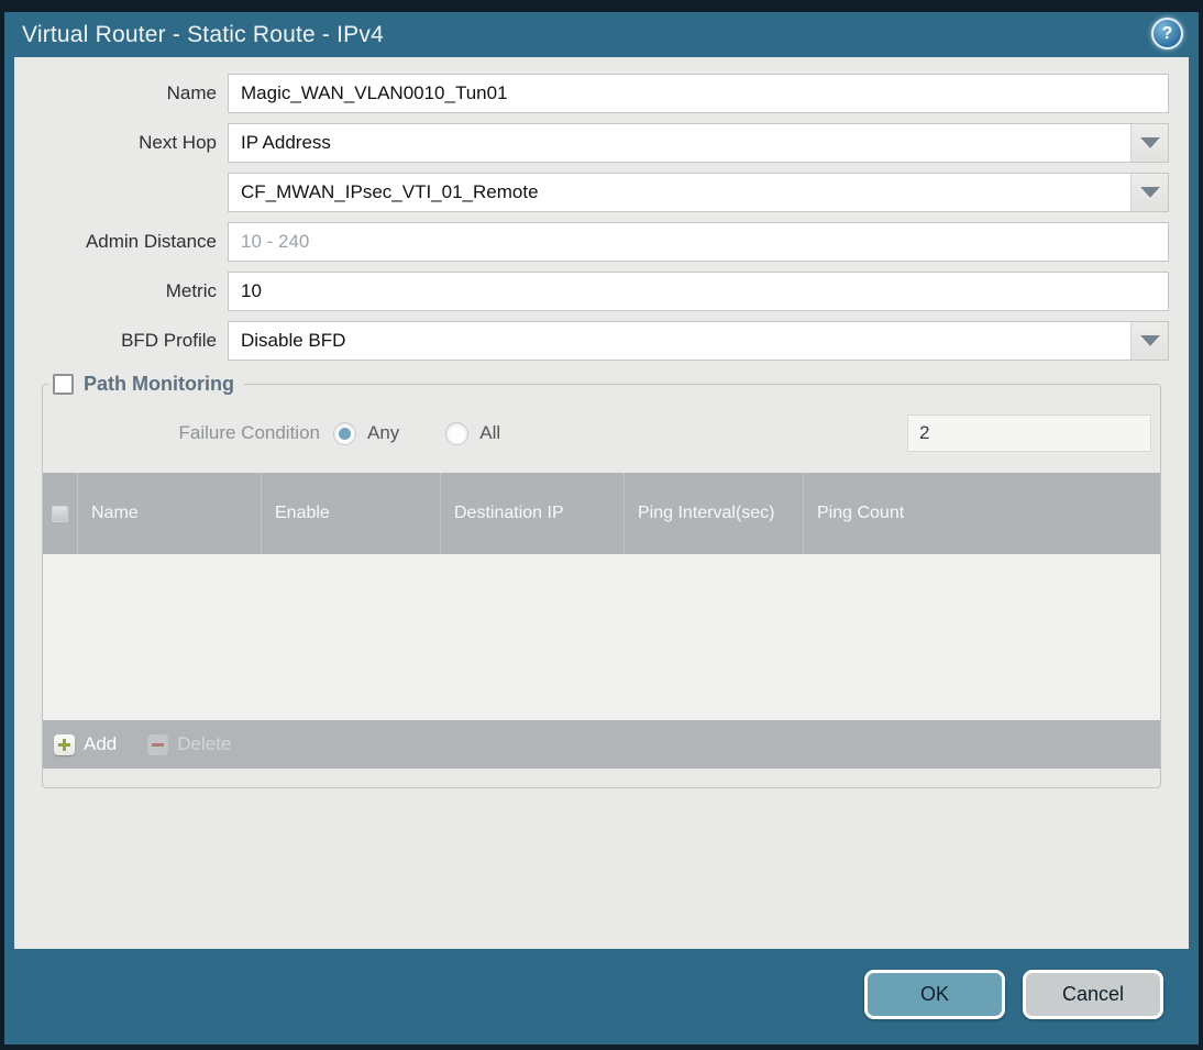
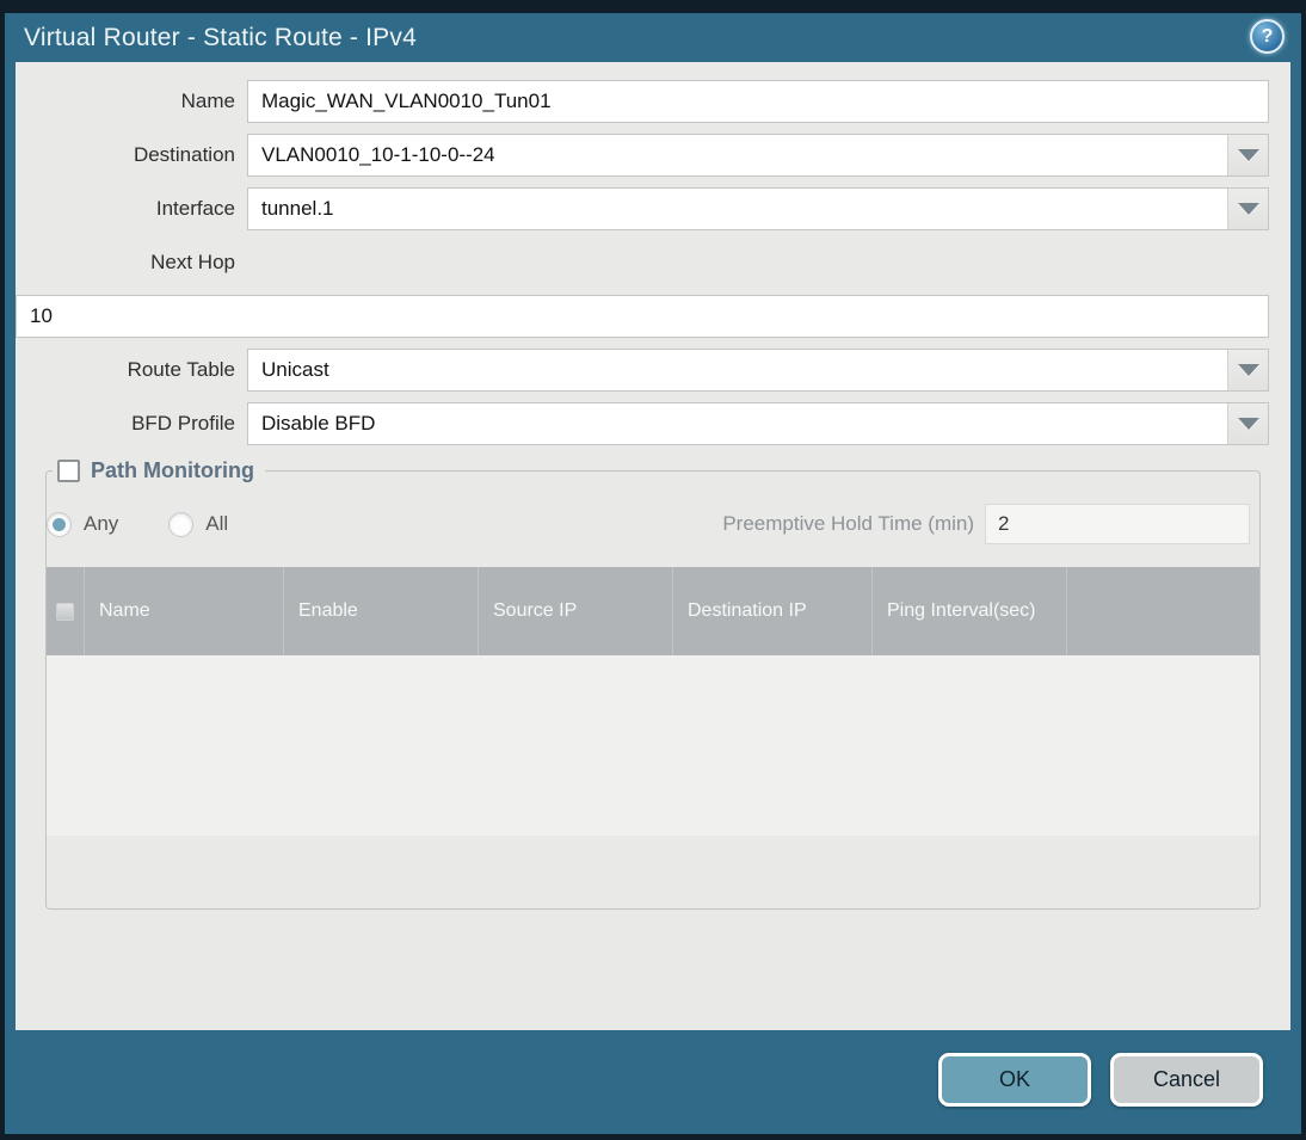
  Virtual Router - Static Route - IPv4
  ?
  Name
  Magic_WAN_VLAN0010_Tun01
+ Destination
+ VLAN0010_10-1-10-0--24
+ Interface
+ tunnel.1
  Next Hop
- IP Address
- CF_MWAN_IPsec_VTI_01_Remote
- Admin Distance
- 10 - 240
- Metric
  10
+ Route Table
+ Unicast
  BFD Profile
  Disable BFD
  Path Monitoring
- Failure Condition
  Any
  All
+ Preemptive Hold Time (min)
  2
  Name
  Enable
+ Source IP
  Destination IP
  Ping Interval(sec)
- Ping Count
- Add
- Delete
  OK
  Cancel
